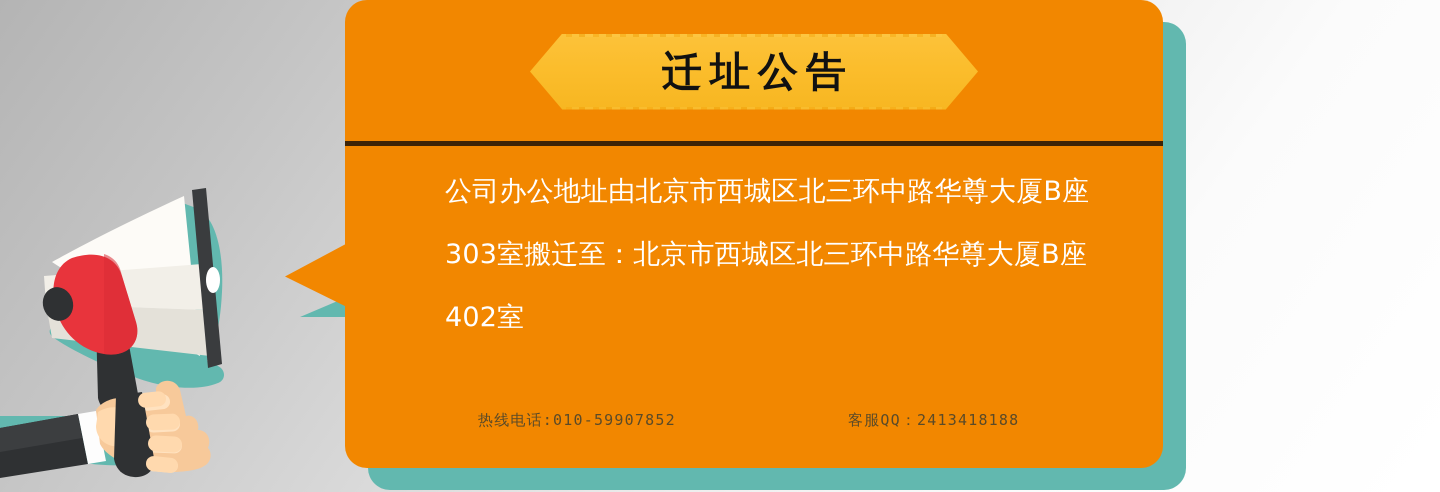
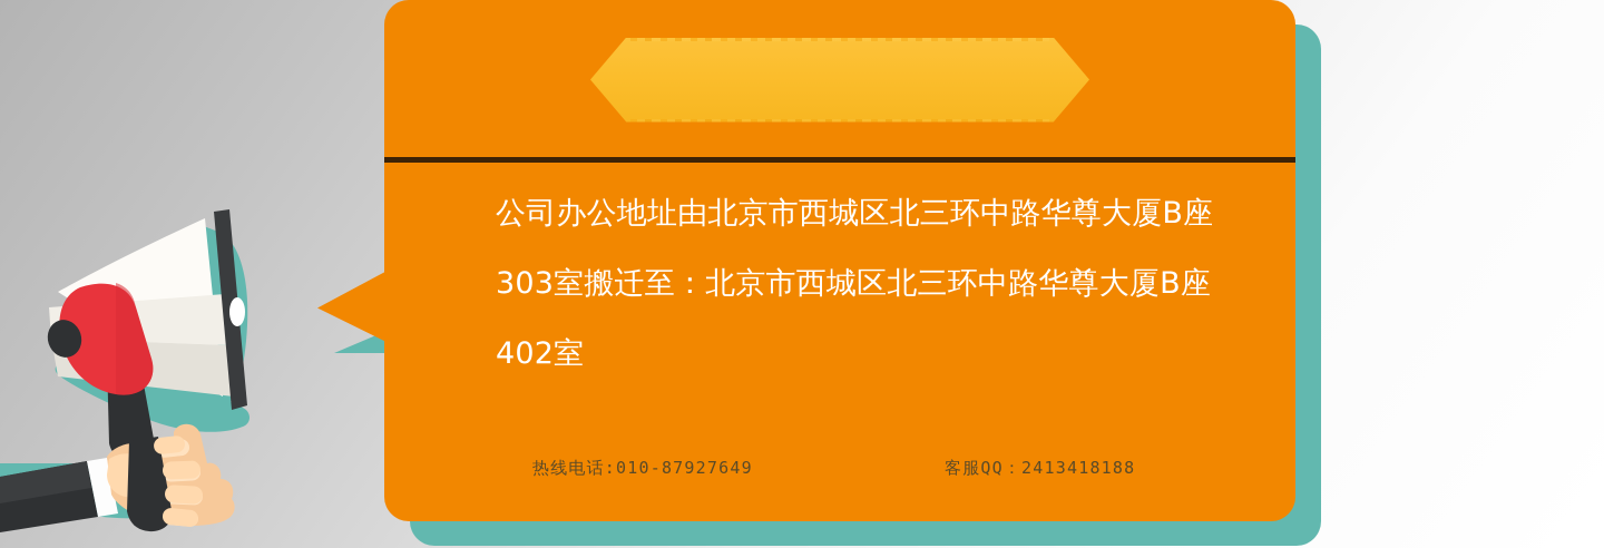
- 迁址公告
  公司办公地址由北京市西城区北三环中路华尊大厦B座303室搬迁至：北京市西城区北三环中路华尊大厦B座402室
- 热线电话:010-59907852
+ 热线电话:010-87927649
  客服QQ：2413418188
